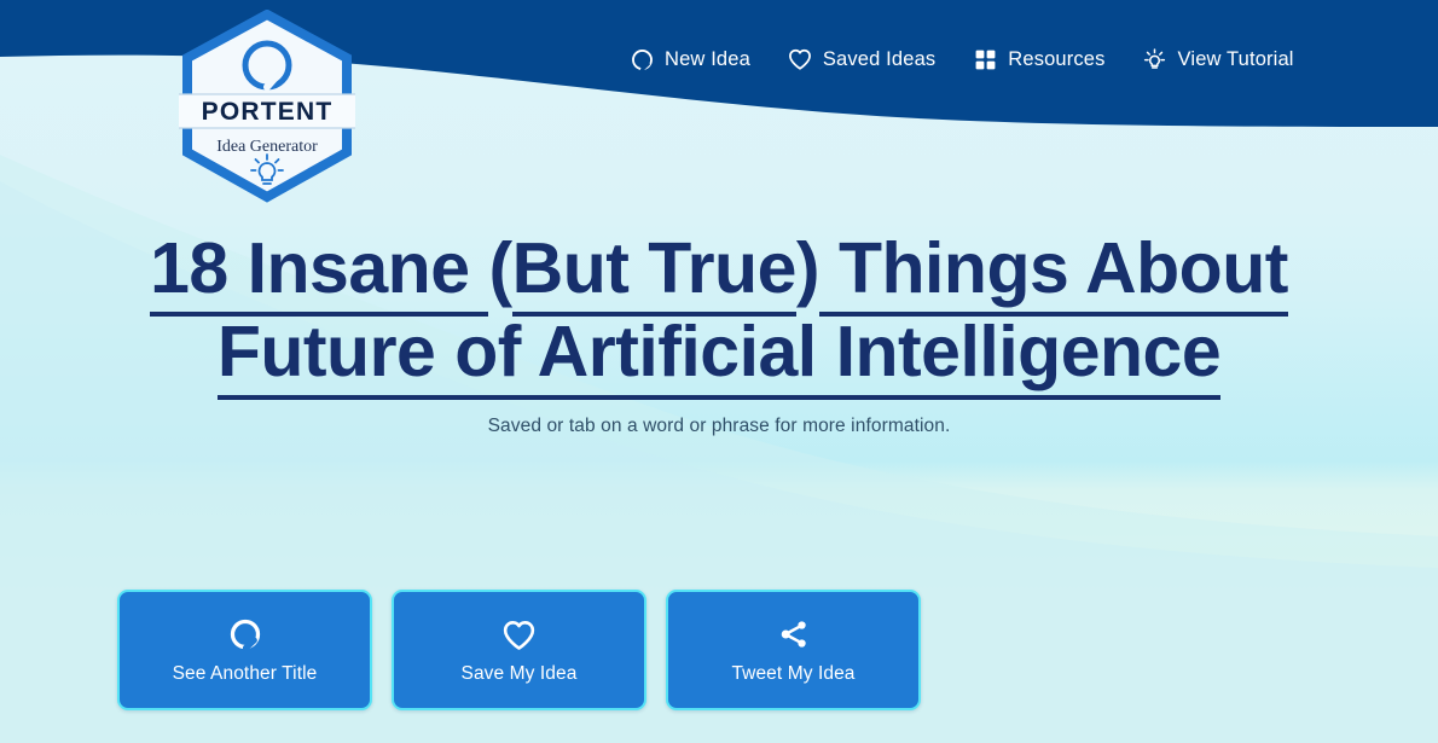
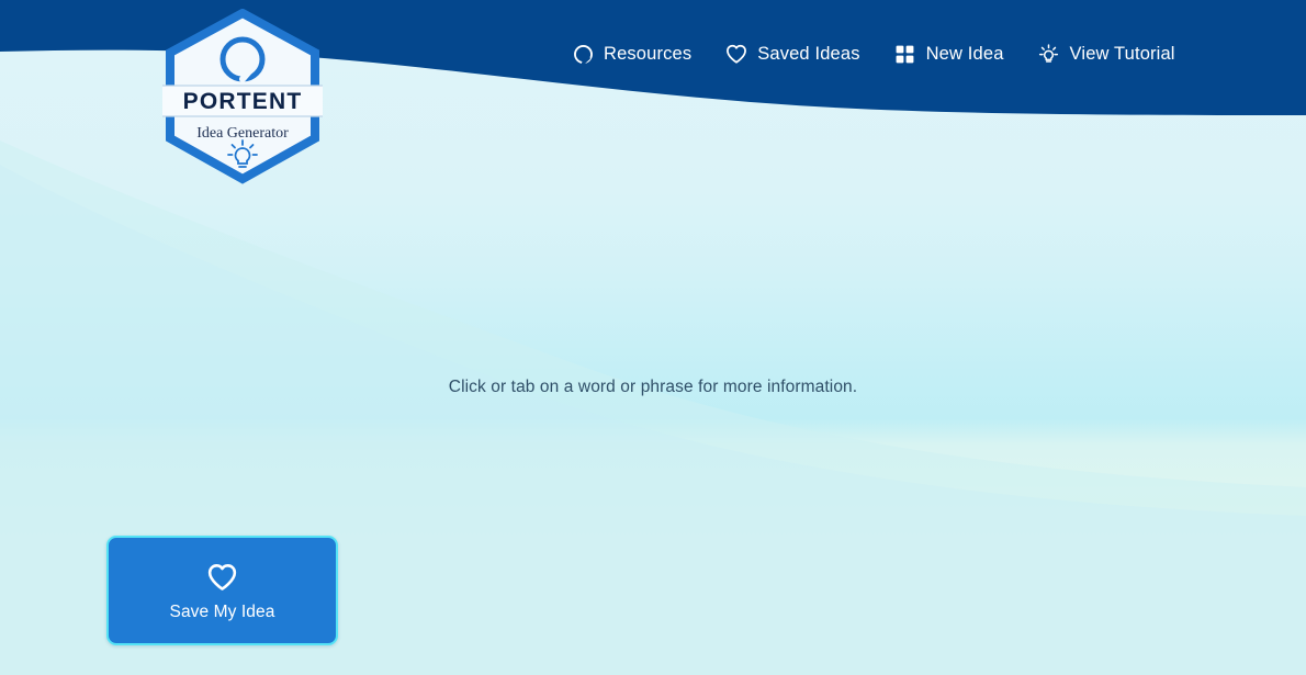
  PORTENT
  Idea Generator
- New Idea
+ Resources
  Saved Ideas
- Resources
+ New Idea
  View Tutorial
- 18 Insane (But True) Things About Future of Artificial Intelligence
- Saved or tab on a word or phrase for more information.
+ Click or tab on a word or phrase for more information.
- See Another Title
  Save My Idea
- Tweet My Idea
